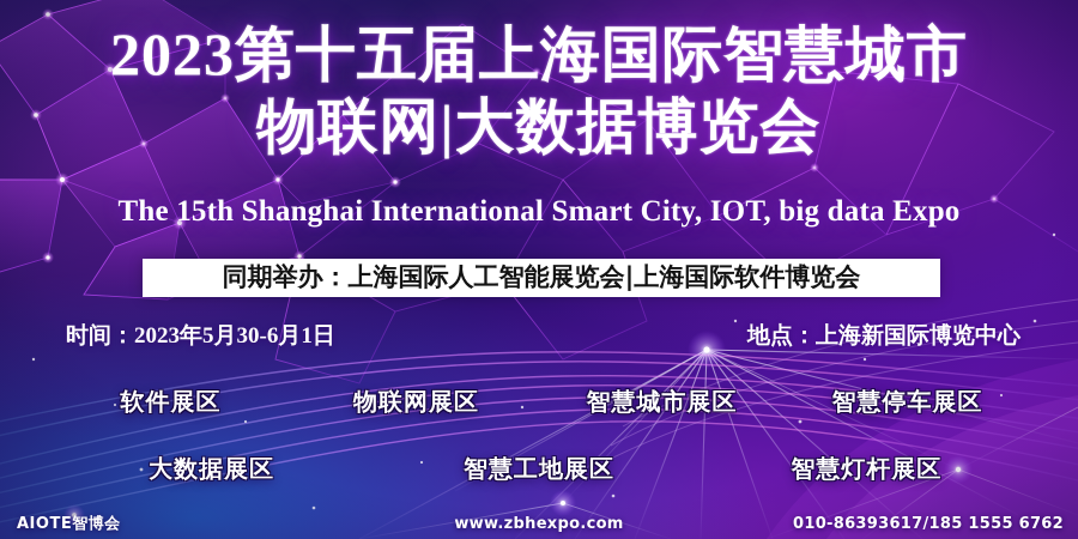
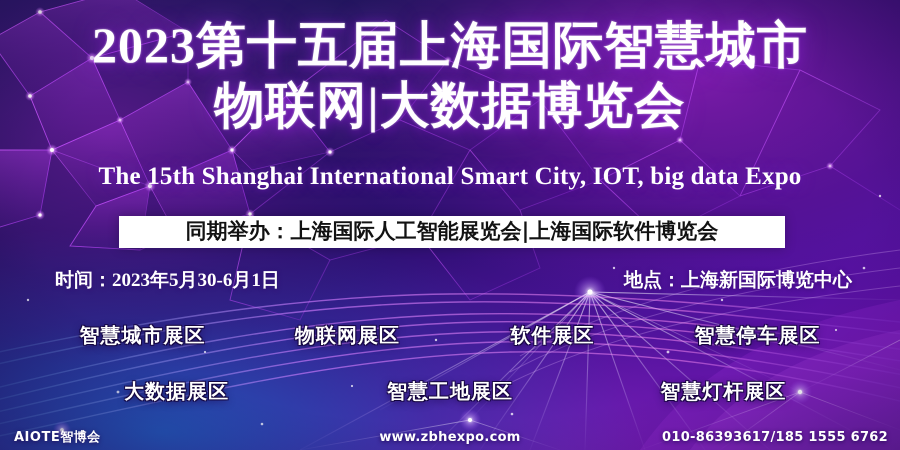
  2023第十五届上海国际智慧城市
  物联网|大数据博览会
  The 15th Shanghai International Smart City, IOT, big data Expo
  同期举办：上海国际人工智能展览会|上海国际软件博览会
  时间：2023年5月30-6月1日
  地点：上海新国际博览中心
- 软件展区
+ 智慧城市展区
  物联网展区
- 智慧城市展区
+ 软件展区
  智慧停车展区
  大数据展区
  智慧工地展区
  智慧灯杆展区
  AIOTE智博会
  www.zbhexpo.com
  010-86393617/185 1555 6762
